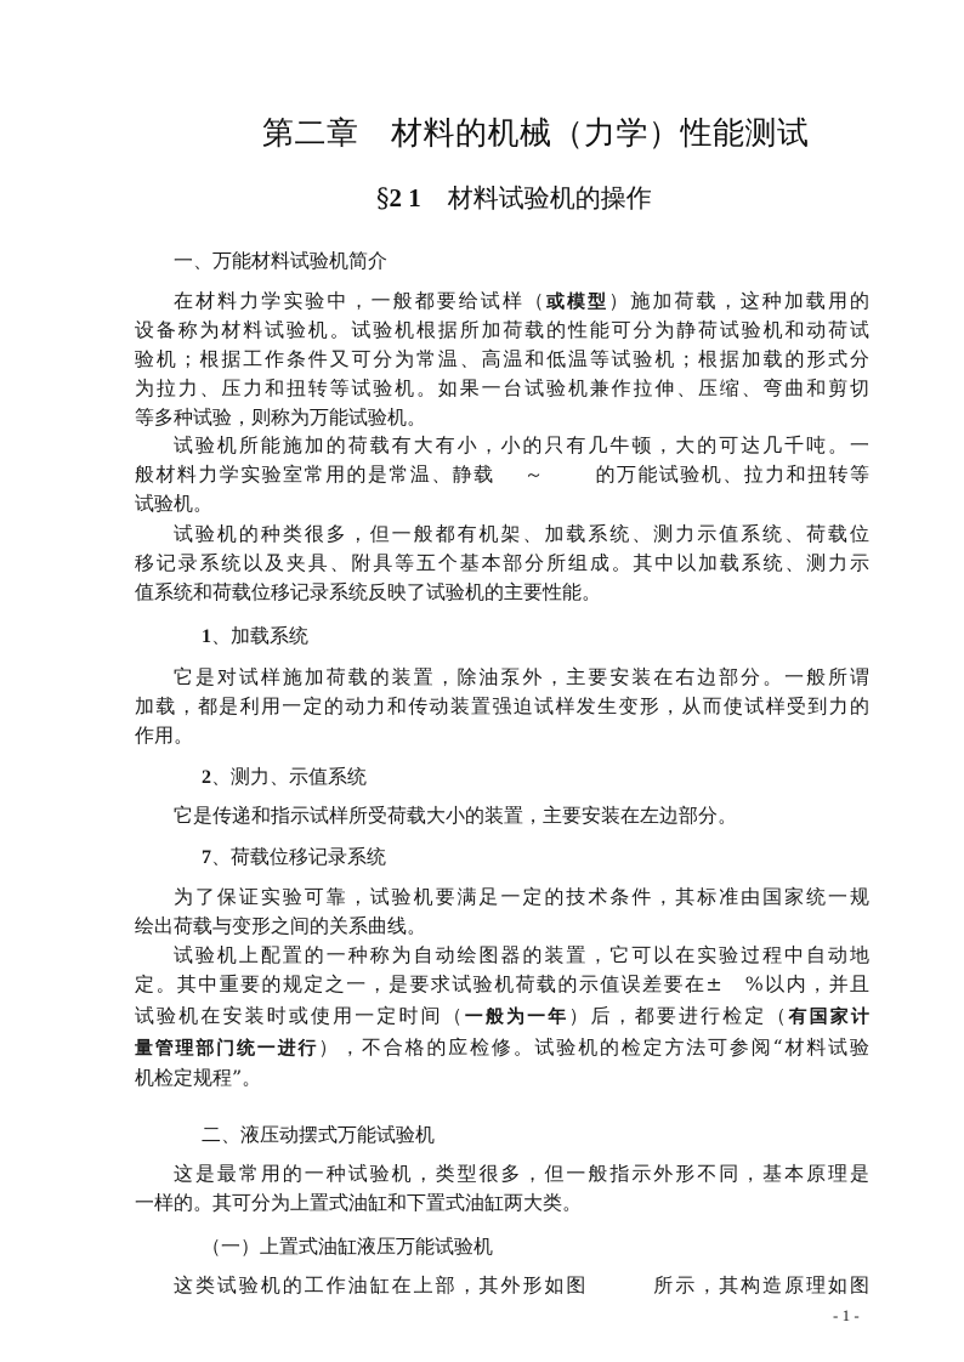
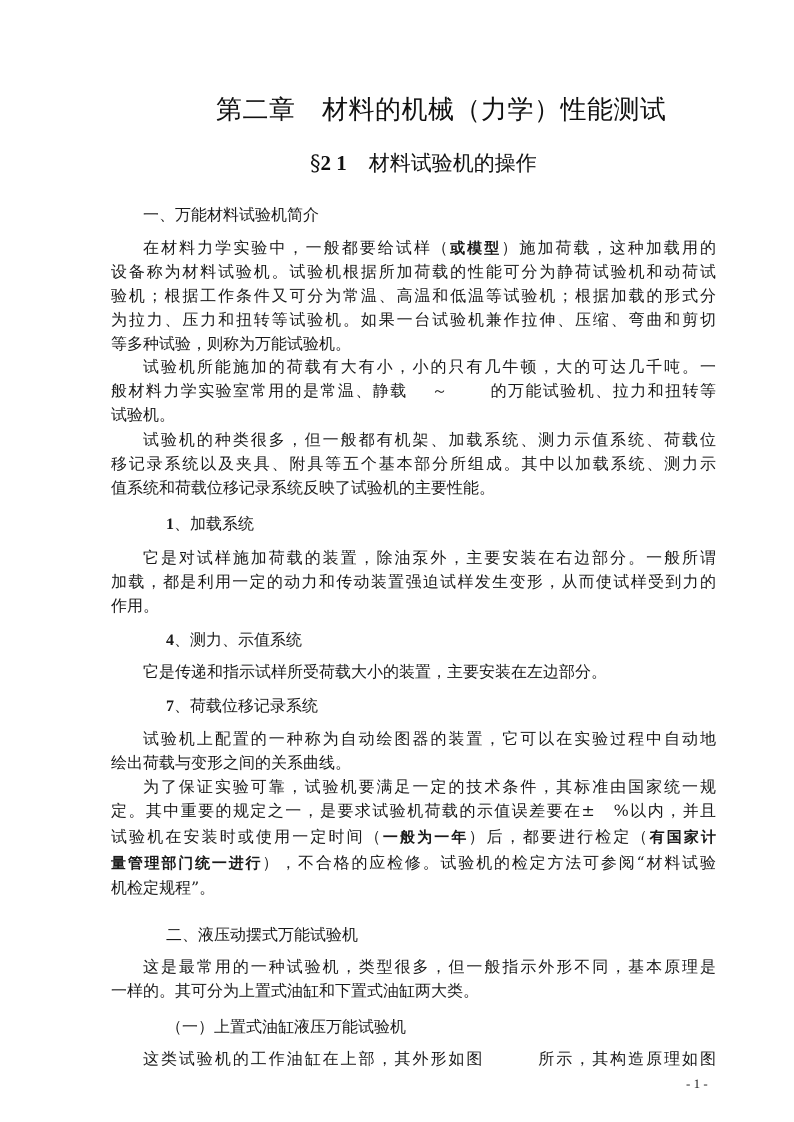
  第二章 材料的机械（力学）性能测试
  §2 1 材料试验机的操作
  一、万能材料试验机简介
  在材料力学实验中，一般都要给试样（或模型）施加荷载，这种加载用的
  设备称为材料试验机。试验机根据所加荷载的性能可分为静荷试验机和动荷试
  验机；根据工作条件又可分为常温、高温和低温等试验机；根据加载的形式分
  为拉力、压力和扭转等试验机。如果一台试验机兼作拉伸、压缩、弯曲和剪切
  等多种试验，则称为万能试验机。
  试验机所能施加的荷载有大有小，小的只有几牛顿，大的可达几千吨。一
  般材料力学实验室常用的是常温、静载 ～ 的万能试验机、拉力和扭转等
  试验机。
  试验机的种类很多，但一般都有机架、加载系统、测力示值系统、荷载位
  移记录系统以及夹具、附具等五个基本部分所组成。其中以加载系统、测力示
  值系统和荷载位移记录系统反映了试验机的主要性能。
  1、加载系统
  它是对试样施加荷载的装置，除油泵外，主要安装在右边部分。一般所谓
  加载，都是利用一定的动力和传动装置强迫试样发生变形，从而使试样受到力的
  作用。
- 2、测力、示值系统
+ 4、测力、示值系统
  它是传递和指示试样所受荷载大小的装置，主要安装在左边部分。
  7、荷载位移记录系统
- 为了保证实验可靠，试验机要满足一定的技术条件，其标准由国家统一规
+ 试验机上配置的一种称为自动绘图器的装置，它可以在实验过程中自动地
  绘出荷载与变形之间的关系曲线。
- 试验机上配置的一种称为自动绘图器的装置，它可以在实验过程中自动地
+ 为了保证实验可靠，试验机要满足一定的技术条件，其标准由国家统一规
  定。其中重要的规定之一，是要求试验机荷载的示值误差要在± %以内，并且
  试验机在安装时或使用一定时间（一般为一年）后，都要进行检定（有国家计
  量管理部门统一进行），不合格的应检修。试验机的检定方法可参阅“材料试验
  机检定规程”。
  二、液压动摆式万能试验机
  这是最常用的一种试验机，类型很多，但一般指示外形不同，基本原理是
  一样的。其可分为上置式油缸和下置式油缸两大类。
  （一）上置式油缸液压万能试验机
  这类试验机的工作油缸在上部，其外形如图 所示，其构造原理如图
  - 1 -
